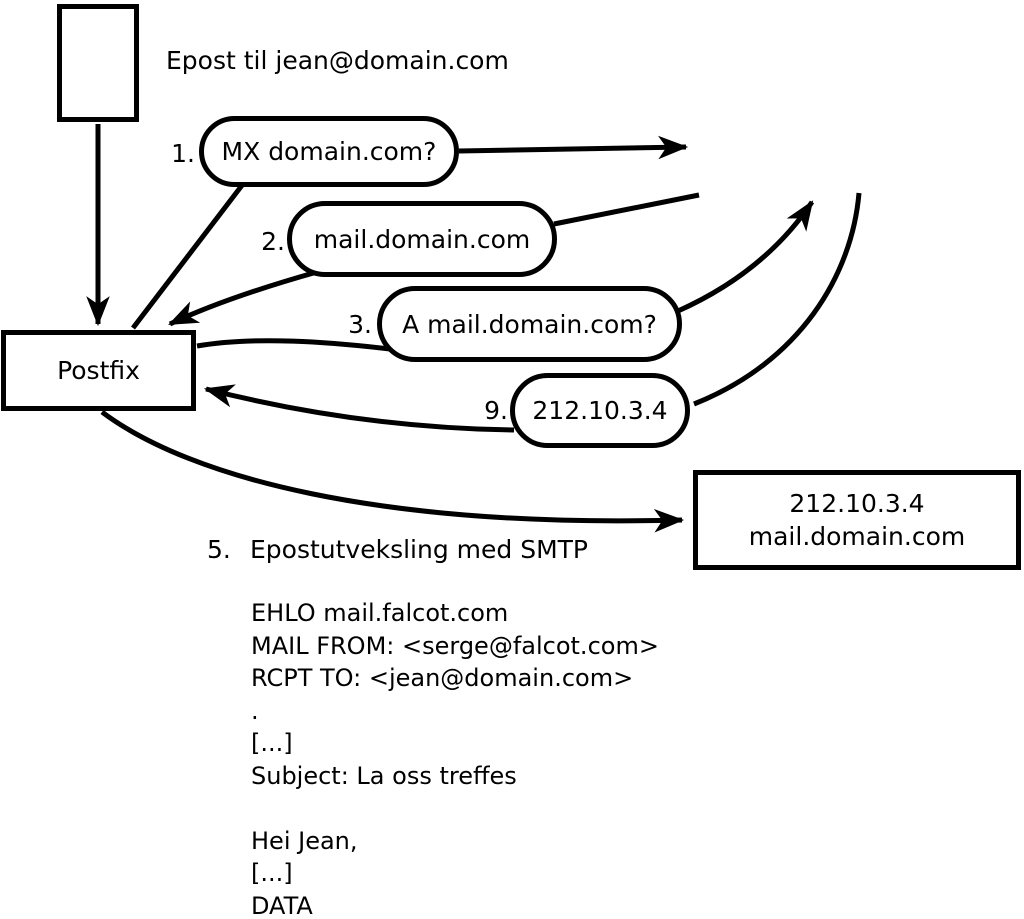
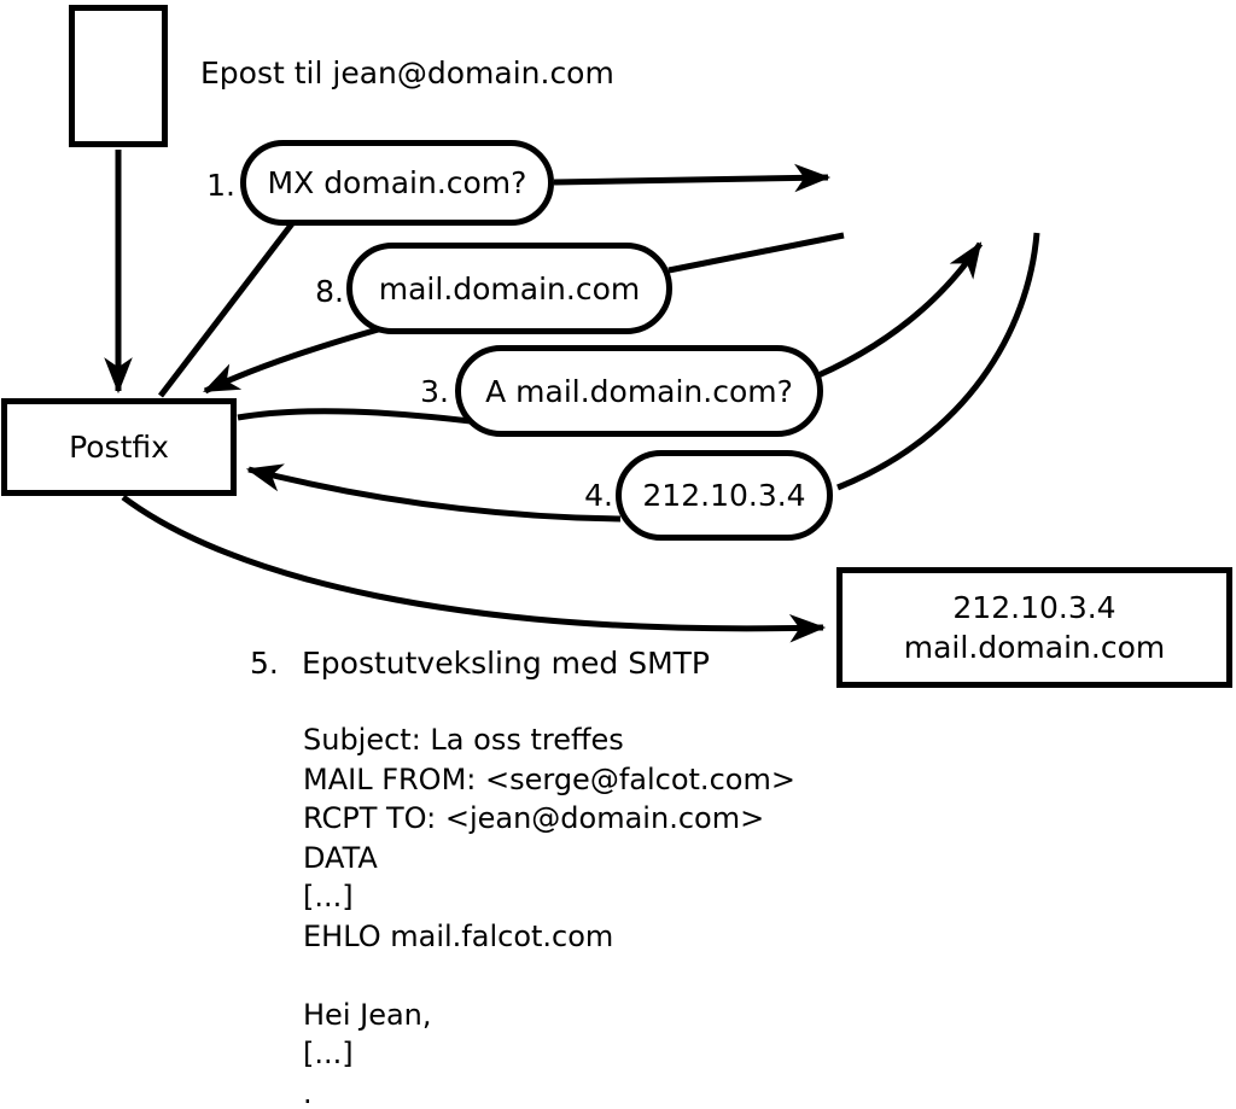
  Epost til jean@domain.com
  Postfix
  212.10.3.4
  mail.domain.com
  1.
  MX domain.com?
- 2.
+ 8.
  mail.domain.com
  3.
  A mail.domain.com?
- 9.
+ 4.
  212.10.3.4
  5.
  Epostutveksling med SMTP
- EHLO mail.falcot.com
+ Subject: La oss treffes
  MAIL FROM: <serge@falcot.com>
  RCPT TO: <jean@domain.com>
- .
+ DATA
  [...]
- Subject: La oss treffes
+ EHLO mail.falcot.com
  Hei Jean,
  [...]
- DATA
+ .
